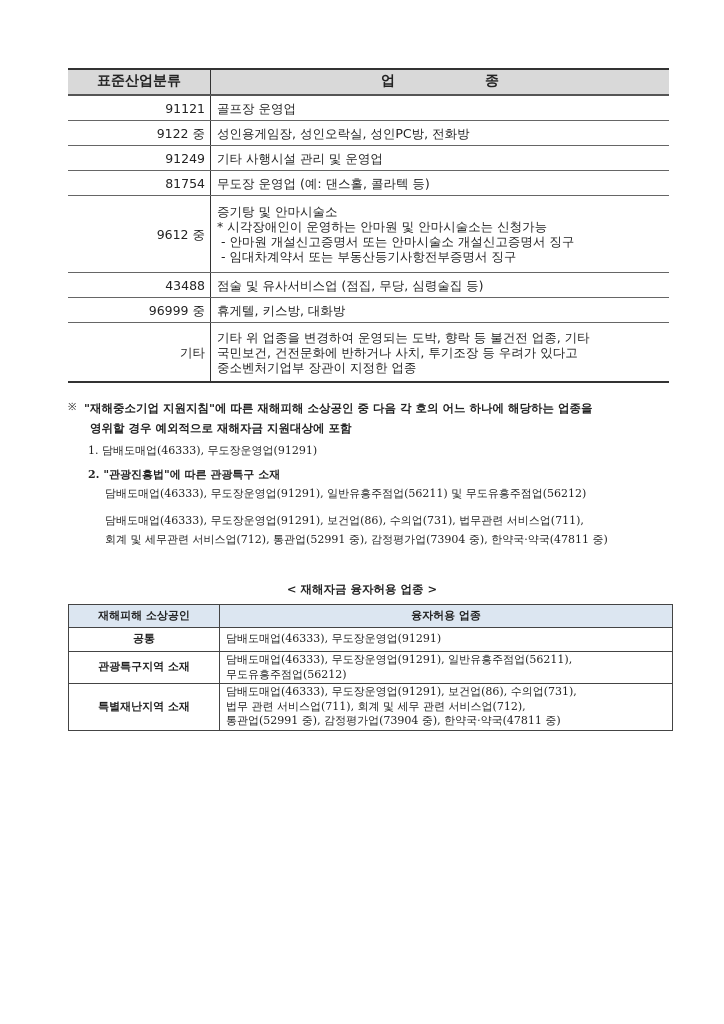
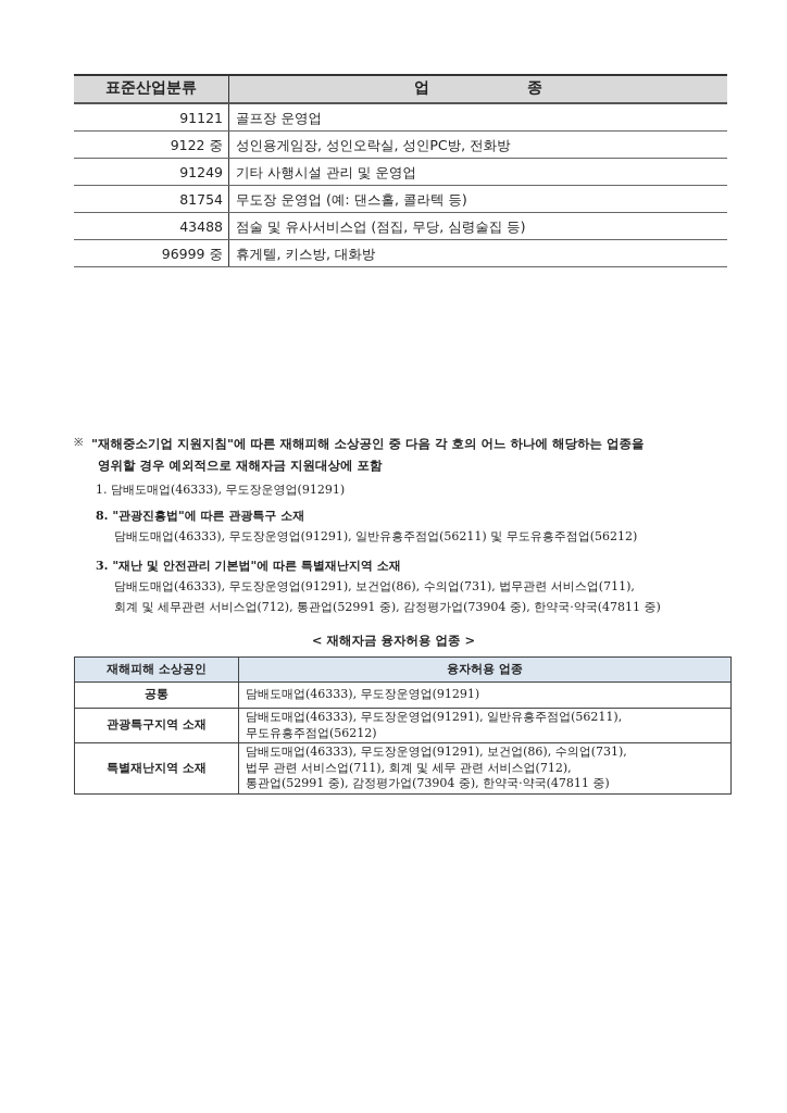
  표준산업분류	업 종
  91121	골프장 운영업
  9122 중	성인용게임장, 성인오락실, 성인PC방, 전화방
  91249	기타 사행시설 관리 및 운영업
  81754	무도장 운영업 (예: 댄스홀, 콜라텍 등)
- 9612 중	증기탕 및 안마시술소 * 시각장애인이 운영하는 안마원 및 안마시술소는 신청가능 - 안마원 개설신고증명서 또는 안마시술소 개설신고증명서 징구 - 임대차계약서 또는 부동산등기사항전부증명서 징구
  43488	점술 및 유사서비스업 (점집, 무당, 심령술집 등)
  96999 중	휴게텔, 키스방, 대화방
- 기타	기타 위 업종을 변경하여 운영되는 도박, 향락 등 불건전 업종, 기타 국민보건, 건전문화에 반하거나 사치, 투기조장 등 우려가 있다고 중소벤처기업부 장관이 지정한 업종
  ※
  "재해중소기업 지원지침"에 따른 재해피해 소상공인 중 다음 각 호의 어느 하나에 해당하는 업종을
  영위할 경우 예외적으로 재해자금 지원대상에 포함
  1. 담배도매업(46333), 무도장운영업(91291)
- 2. "관광진흥법"에 따른 관광특구 소재
+ 8. "관광진흥법"에 따른 관광특구 소재
  담배도매업(46333), 무도장운영업(91291), 일반유흥주점업(56211) 및 무도유흥주점업(56212)
+ 3. "재난 및 안전관리 기본법"에 따른 특별재난지역 소재
  담배도매업(46333), 무도장운영업(91291), 보건업(86), 수의업(731), 법무관련 서비스업(711),
  회계 및 세무관련 서비스업(712), 통관업(52991 중), 감정평가업(73904 중), 한약국·약국(47811 중)
  < 재해자금 융자허용 업종 >
  재해피해 소상공인	융자허용 업종
  공통	담배도매업(46333), 무도장운영업(91291)
  관광특구지역 소재	담배도매업(46333), 무도장운영업(91291), 일반유흥주점업(56211), 무도유흥주점업(56212)
  특별재난지역 소재	담배도매업(46333), 무도장운영업(91291), 보건업(86), 수의업(731), 법무 관련 서비스업(711), 회계 및 세무 관련 서비스업(712), 통관업(52991 중), 감정평가업(73904 중), 한약국·약국(47811 중)
